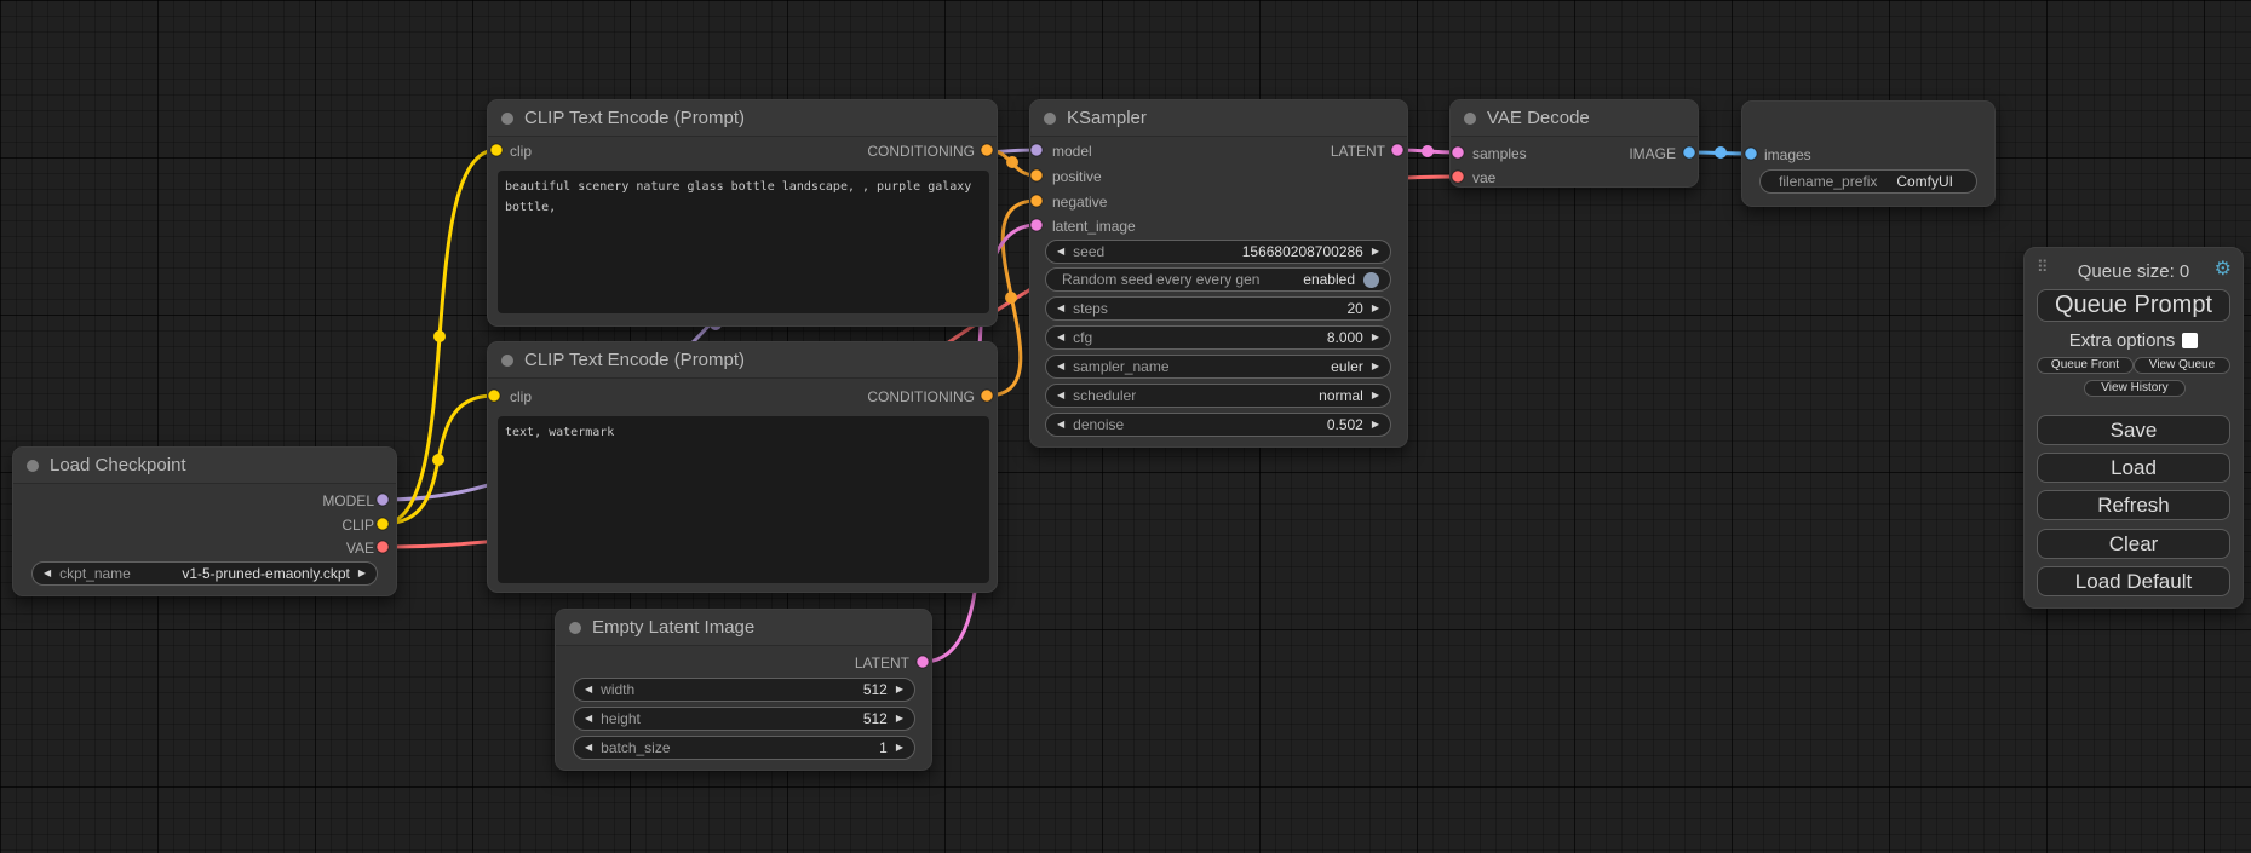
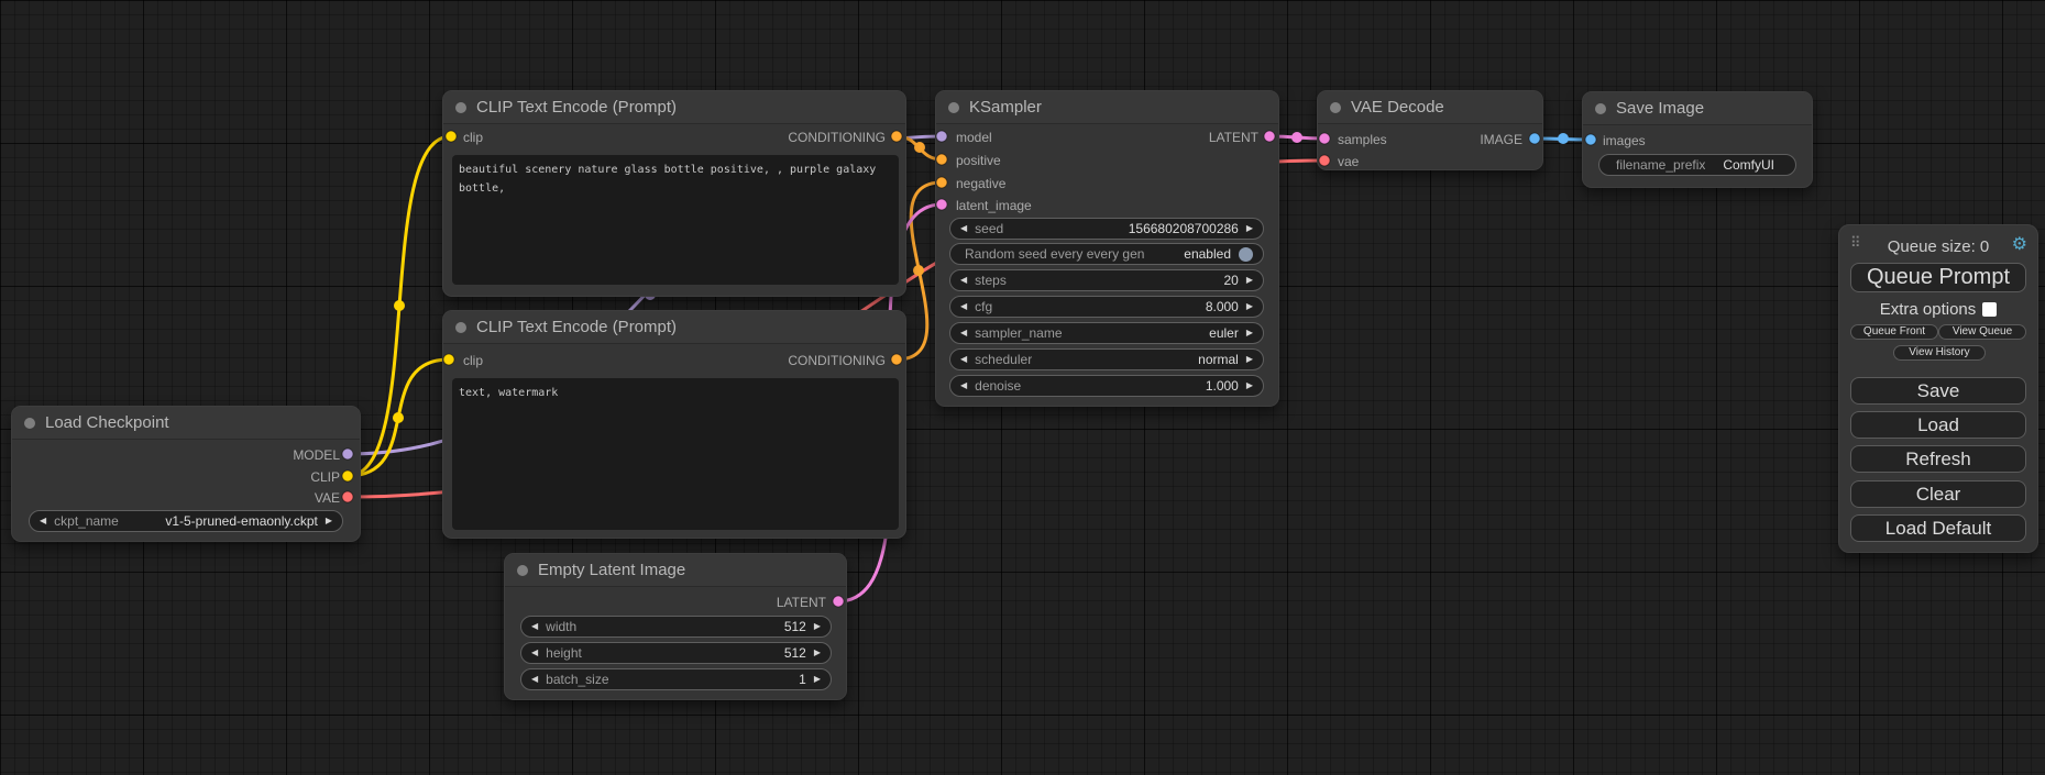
  Load Checkpoint
  MODEL
  CLIP
  VAE
  ◀
  ckpt_name
  v1-5-pruned-emaonly.ckpt
  ▶
  CLIP Text Encode (Prompt)
  clip
  CONDITIONING
- beautiful scenery nature glass bottle landscape, , purple galaxy bottle,
+ beautiful scenery nature glass bottle positive, , purple galaxy bottle,
  CLIP Text Encode (Prompt)
  clip
  CONDITIONING
  text, watermark
  Empty Latent Image
  LATENT
  ◀
  width
  512
  ▶
  ◀
  height
  512
  ▶
  ◀
  batch_size
  1
  ▶
  KSampler
  model
  LATENT
  positive
  negative
  latent_image
  ◀
  seed
  156680208700286
  ▶
  Random seed every every gen
  enabled
  ◀
  steps
  20
  ▶
  ◀
  cfg
  8.000
  ▶
  ◀
  sampler_name
  euler
  ▶
  ◀
  scheduler
  normal
  ▶
  ◀
  denoise
- 0.502
+ 1.000
  ▶
  VAE Decode
  samples
  IMAGE
  vae
+ Save Image
  images
  filename_prefix
  ComfyUI
  ⠿
  Queue size: 0
  ⚙
  Queue Prompt
  Extra options
  Queue Front
  View Queue
  View History
  Save
  Load
  Refresh
  Clear
  Load Default
